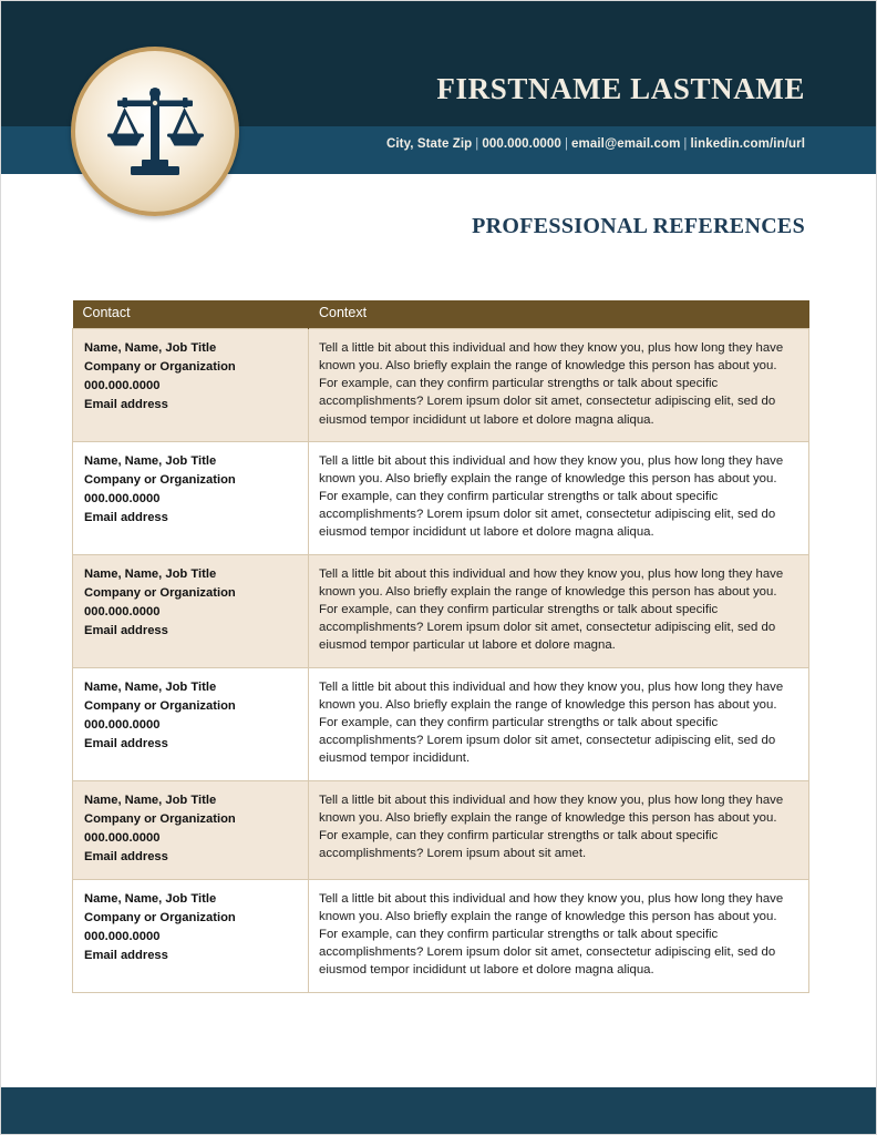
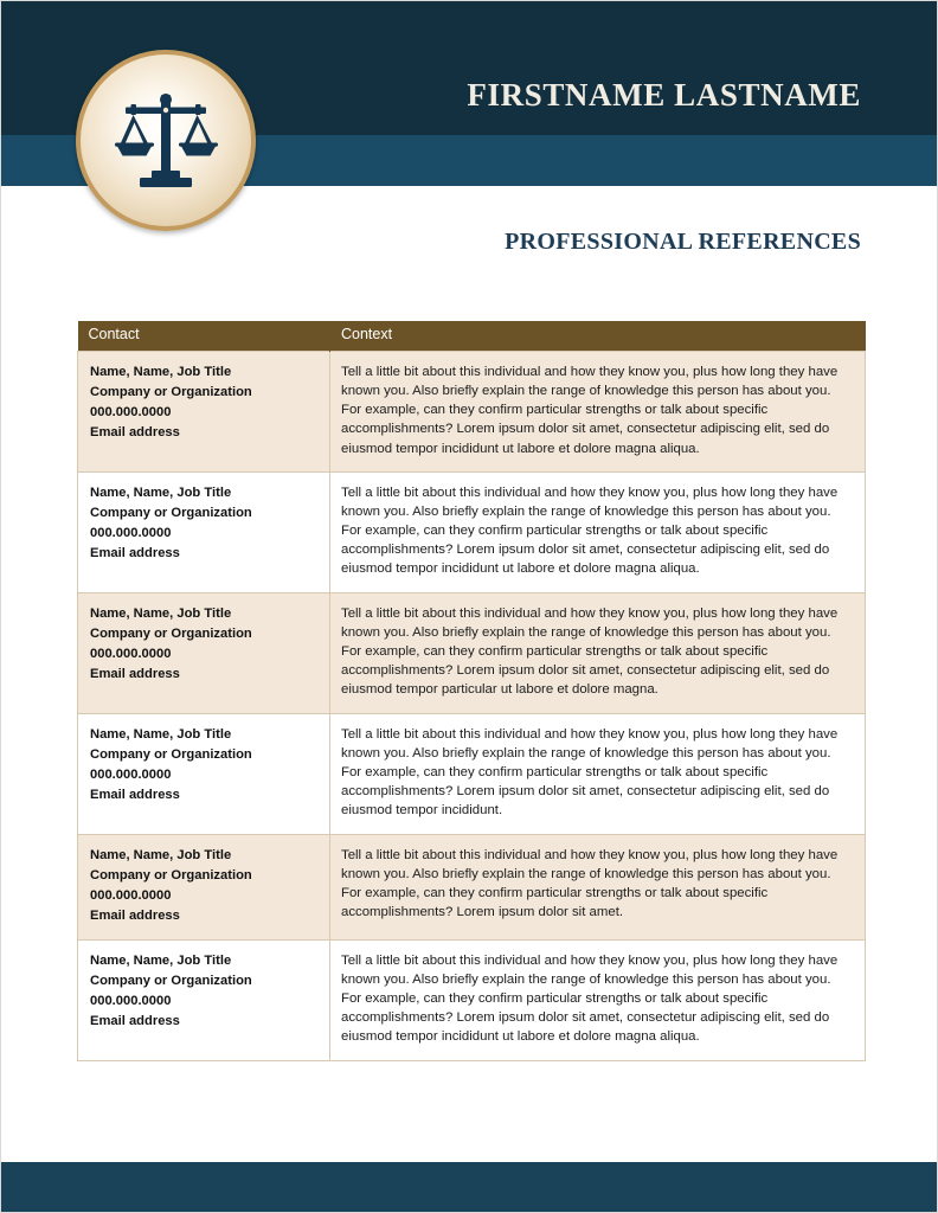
  FIRSTNAME LASTNAME
- City, State Zip | 000.000.0000 | email@email.com | linkedin.com/in/url
  PROFESSIONAL REFERENCES
  Contact	Context
  Name, Name, Job TitleCompany or Organization000.000.0000Email address	Tell a little bit about this individual and how they know you, plus how long they have known you. Also briefly explain the range of knowledge this person has about you. For example, can they confirm particular strengths or talk about specific accomplishments? Lorem ipsum dolor sit amet, consectetur adipiscing elit, sed do eiusmod tempor incididunt ut labore et dolore magna aliqua.
  Name, Name, Job TitleCompany or Organization000.000.0000Email address	Tell a little bit about this individual and how they know you, plus how long they have known you. Also briefly explain the range of knowledge this person has about you. For example, can they confirm particular strengths or talk about specific accomplishments? Lorem ipsum dolor sit amet, consectetur adipiscing elit, sed do eiusmod tempor incididunt ut labore et dolore magna aliqua.
  Name, Name, Job TitleCompany or Organization000.000.0000Email address	Tell a little bit about this individual and how they know you, plus how long they have known you. Also briefly explain the range of knowledge this person has about you. For example, can they confirm particular strengths or talk about specific accomplishments? Lorem ipsum dolor sit amet, consectetur adipiscing elit, sed do eiusmod tempor particular ut labore et dolore magna.
  Name, Name, Job TitleCompany or Organization000.000.0000Email address	Tell a little bit about this individual and how they know you, plus how long they have known you. Also briefly explain the range of knowledge this person has about you. For example, can they confirm particular strengths or talk about specific accomplishments? Lorem ipsum dolor sit amet, consectetur adipiscing elit, sed do eiusmod tempor incididunt.
- Name, Name, Job TitleCompany or Organization000.000.0000Email address	Tell a little bit about this individual and how they know you, plus how long they have known you. Also briefly explain the range of knowledge this person has about you. For example, can they confirm particular strengths or talk about specific accomplishments? Lorem ipsum about sit amet.
+ Name, Name, Job TitleCompany or Organization000.000.0000Email address	Tell a little bit about this individual and how they know you, plus how long they have known you. Also briefly explain the range of knowledge this person has about you. For example, can they confirm particular strengths or talk about specific accomplishments? Lorem ipsum dolor sit amet.
  Name, Name, Job TitleCompany or Organization000.000.0000Email address	Tell a little bit about this individual and how they know you, plus how long they have known you. Also briefly explain the range of knowledge this person has about you. For example, can they confirm particular strengths or talk about specific accomplishments? Lorem ipsum dolor sit amet, consectetur adipiscing elit, sed do eiusmod tempor incididunt ut labore et dolore magna aliqua.
